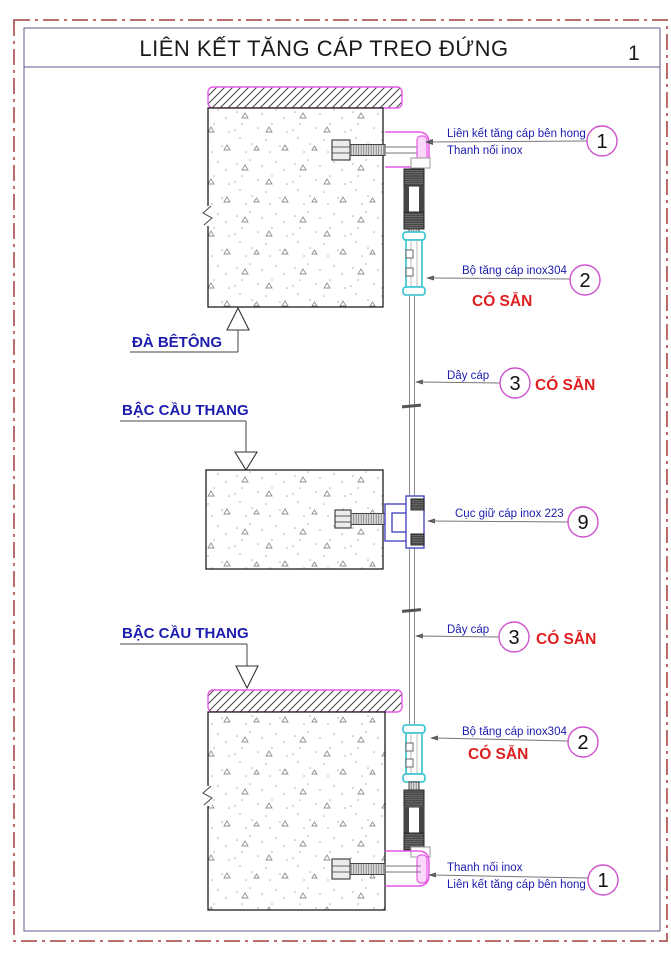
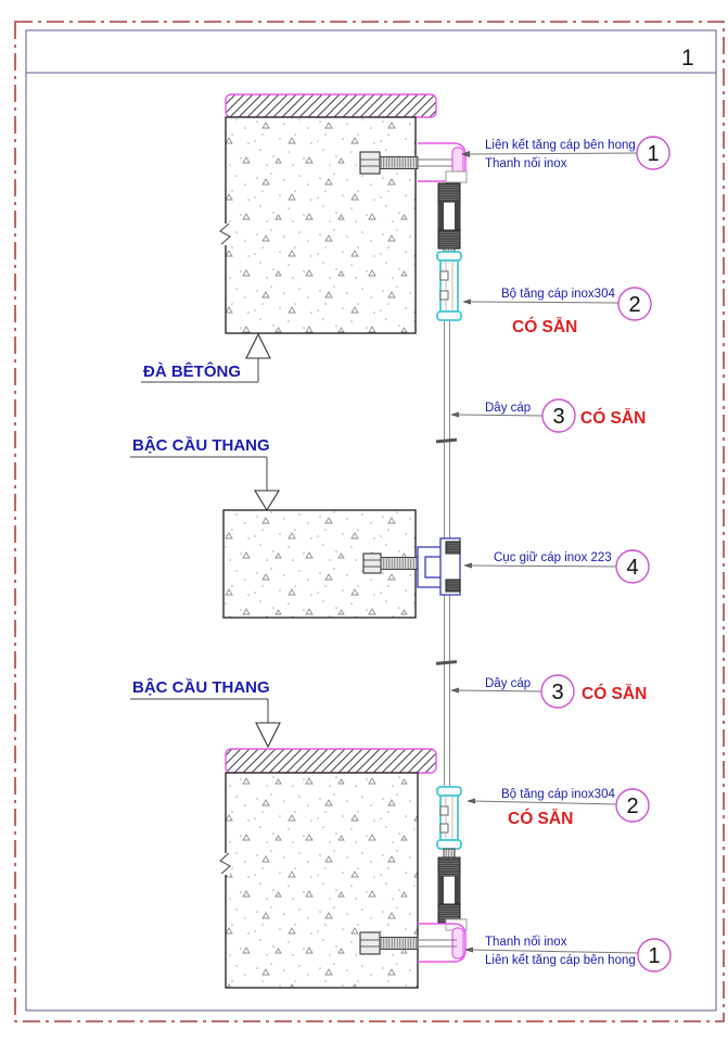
- LIÊN KẾT TĂNG CÁP TREO ĐỨNG
  1
  ĐÀ BÊTÔNG
  BẬC CẦU THANG
  BẬC CẦU THANG
  Liên kết tăng cáp bên hong
  Thanh nối inox
  1
  Bộ tăng cáp inox304
  2
  CÓ SẴN
  Dây cáp
  3
  CÓ SẴN
  Cục giữ cáp inox 223
- 9
+ 4
  Dây cáp
  3
  CÓ SẴN
  Bộ tăng cáp inox304
  2
  CÓ SẴN
  Thanh nối inox
  Liên kết tăng cáp bên hong
  1
